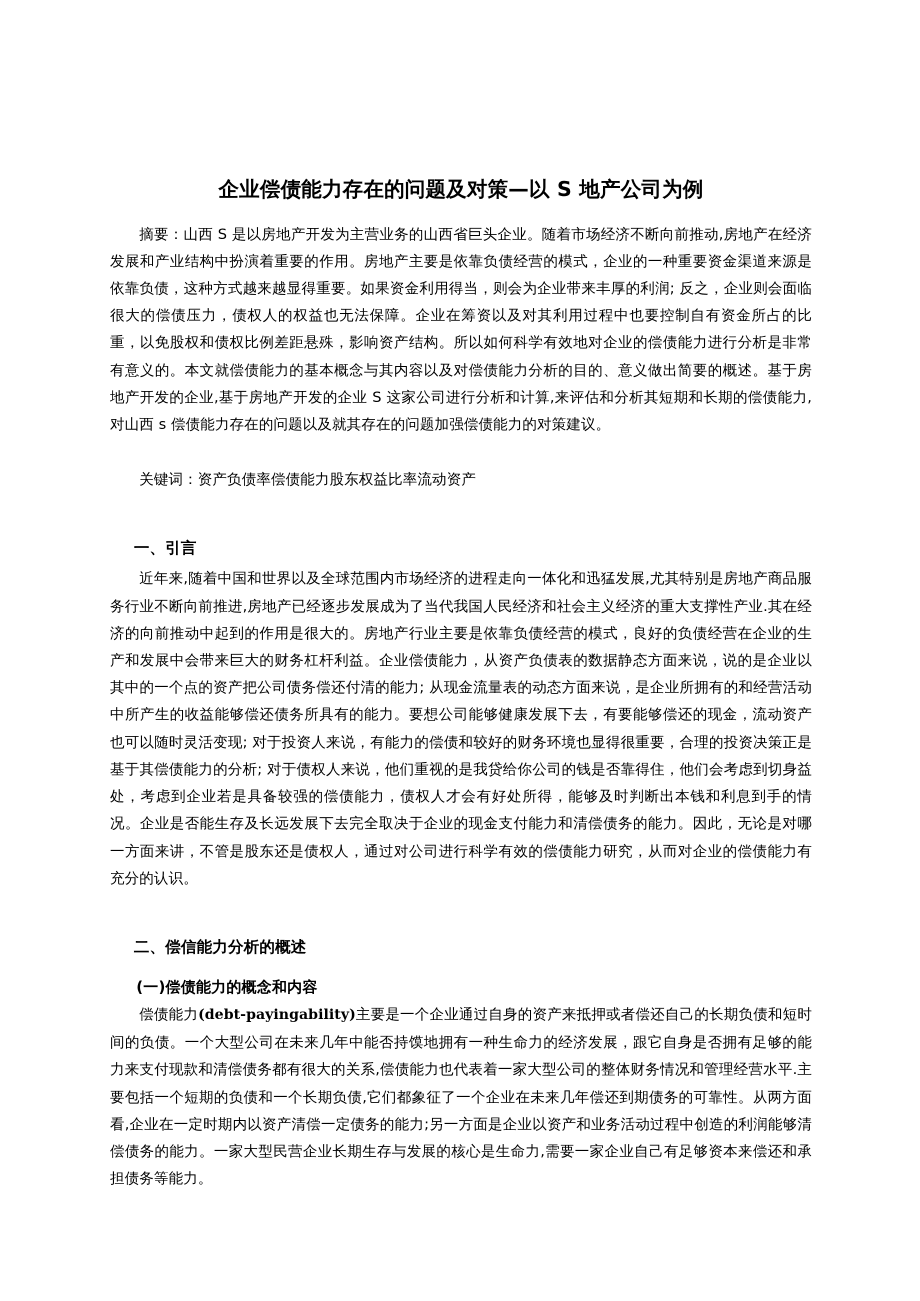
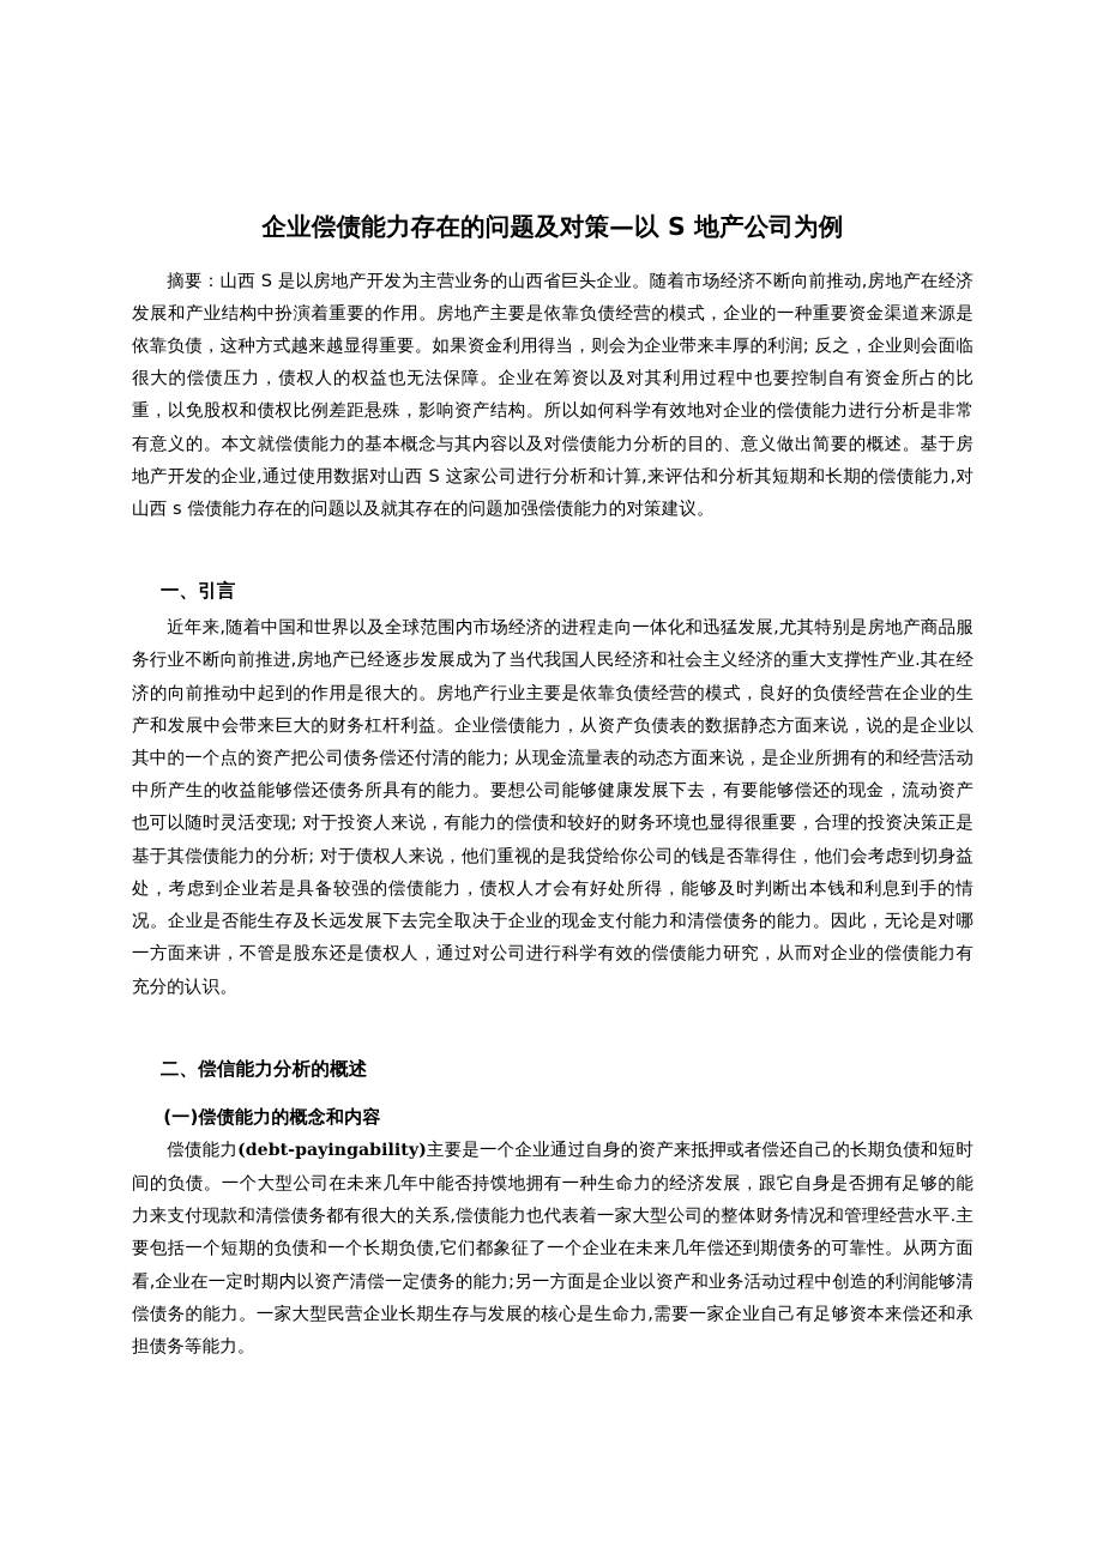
  企业偿债能力存在的问题及对策—以 S 地产公司为例
- 摘要：山西 S 是以房地产开发为主营业务的山西省巨头企业。随着市场经济不断向前推动,房地产在经济发展和产业结构中扮演着重要的作用。房地产主要是依靠负债经营的模式，企业的一种重要资金渠道来源是依靠负债，这种方式越来越显得重要。如果资金利用得当，则会为企业带来丰厚的利润; 反之，企业则会面临很大的偿债压力，债权人的权益也无法保障。企业在筹资以及对其利用过程中也要控制自有资金所占的比重，以免股权和债权比例差距悬殊，影响资产结构。所以如何科学有效地对企业的偿债能力进行分析是非常有意义的。本文就偿债能力的基本概念与其内容以及对偿债能力分析的目的、意义做出简要的概述。基于房地产开发的企业,基于房地产开发的企业 S 这家公司进行分析和计算,来评估和分析其短期和长期的偿债能力,对山西 s 偿债能力存在的问题以及就其存在的问题加强偿债能力的对策建议。
+ 摘要：山西 S 是以房地产开发为主营业务的山西省巨头企业。随着市场经济不断向前推动,房地产在经济发展和产业结构中扮演着重要的作用。房地产主要是依靠负债经营的模式，企业的一种重要资金渠道来源是依靠负债，这种方式越来越显得重要。如果资金利用得当，则会为企业带来丰厚的利润; 反之，企业则会面临很大的偿债压力，债权人的权益也无法保障。企业在筹资以及对其利用过程中也要控制自有资金所占的比重，以免股权和债权比例差距悬殊，影响资产结构。所以如何科学有效地对企业的偿债能力进行分析是非常有意义的。本文就偿债能力的基本概念与其内容以及对偿债能力分析的目的、意义做出简要的概述。基于房地产开发的企业,通过使用数据对山西 S 这家公司进行分析和计算,来评估和分析其短期和长期的偿债能力,对山西 s 偿债能力存在的问题以及就其存在的问题加强偿债能力的对策建议。
- 关键词：资产负债率偿债能力股东权益比率流动资产
  一、引言
  近年来,随着中国和世界以及全球范围内市场经济的进程走向一体化和迅猛发展,尤其特别是房地产商品服务行业不断向前推进,房地产已经逐步发展成为了当代我国人民经济和社会主义经济的重大支撑性产业.其在经济的向前推动中起到的作用是很大的。房地产行业主要是依靠负债经营的模式，良好的负债经营在企业的生产和发展中会带来巨大的财务杠杆利益。企业偿债能力，从资产负债表的数据静态方面来说，说的是企业以其中的一个点的资产把公司债务偿还付清的能力; 从现金流量表的动态方面来说，是企业所拥有的和经营活动中所产生的收益能够偿还债务所具有的能力。要想公司能够健康发展下去，有要能够偿还的现金，流动资产也可以随时灵活变现; 对于投资人来说，有能力的偿债和较好的财务环境也显得很重要，合理的投资决策正是基于其偿债能力的分析; 对于债权人来说，他们重视的是我贷给你公司的钱是否靠得住，他们会考虑到切身益处，考虑到企业若是具备较强的偿债能力，债权人才会有好处所得，能够及时判断出本钱和利息到手的情况。企业是否能生存及长远发展下去完全取决于企业的现金支付能力和清偿债务的能力。因此，无论是对哪一方面来讲，不管是股东还是债权人，通过对公司进行科学有效的偿债能力研究，从而对企业的偿债能力有充分的认识。
  二、偿信能力分析的概述
  (一)偿债能力的概念和内容
  偿债能力(debt-payingability)主要是一个企业通过自身的资产来抵押或者偿还自己的长期负债和短时间的负债。一个大型公司在未来几年中能否持馍地拥有一种生命力的经济发展，跟它自身是否拥有足够的能力来支付现款和清偿债务都有很大的关系,偿债能力也代表着一家大型公司的整体财务情况和管理经营水平.主要包括一个短期的负债和一个长期负债,它们都象征了一个企业在未来几年偿还到期债务的可靠性。从两方面看,企业在一定时期内以资产清偿一定债务的能力;另一方面是企业以资产和业务活动过程中创造的利润能够清偿债务的能力。一家大型民营企业长期生存与发展的核心是生命力,需要一家企业自己有足够资本来偿还和承担债务等能力。
